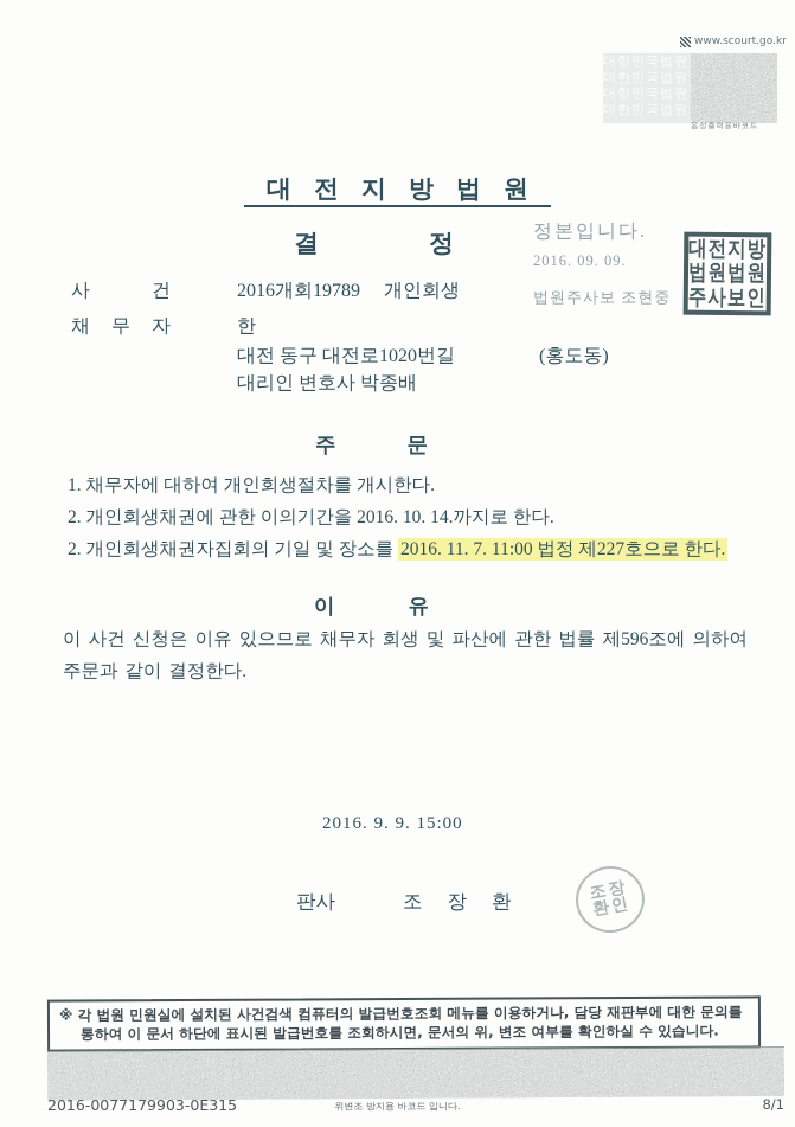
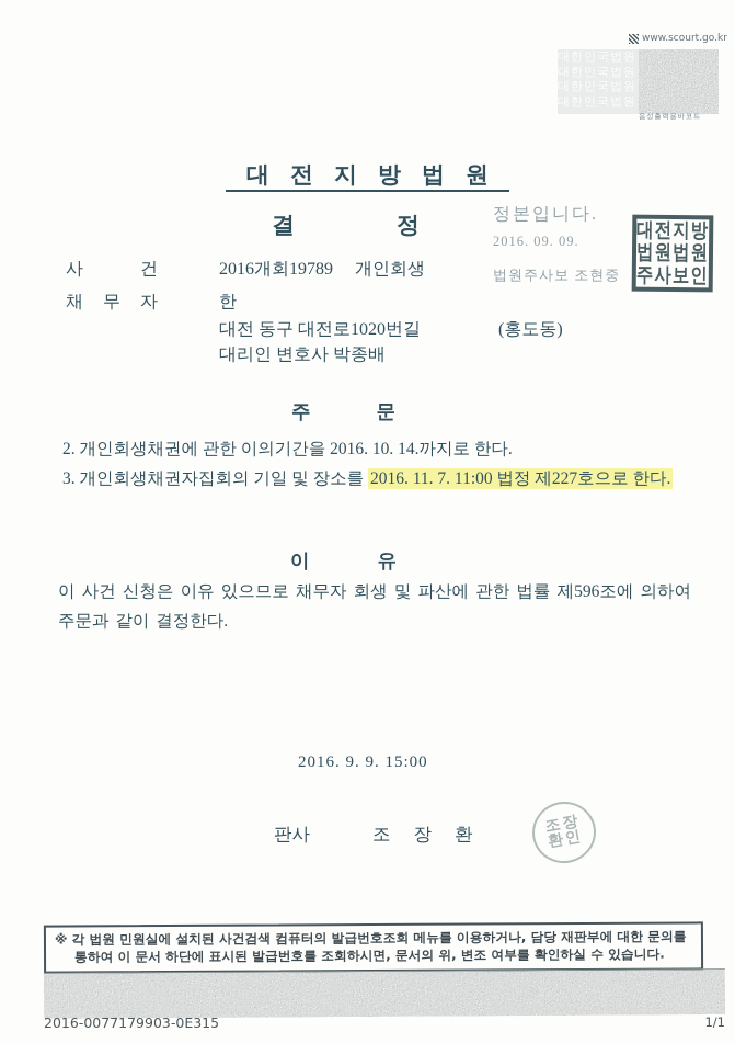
  www.scourt.go.kr
  음성출력용바코드
  대전지방법원
  결
  정
  정본입니다.
  2016. 09. 09.
  법원주사보 조현중
  대전지방
  법원법원
  주사보인
  사
  건
  2016개회19789 개인회생
  채
  무
  자
  한
  대전 동구 대전로1020번길
  (홍도동)
  대리인 변호사 박종배
  주
  문
- 1. 채무자에 대하여 개인회생절차를 개시한다.
  2. 개인회생채권에 관한 이의기간을 2016. 10. 14.까지로 한다.
- 2. 개인회생채권자집회의 기일 및 장소를 2016. 11. 7. 11:00 법정 제227호으로 한다.
+ 3. 개인회생채권자집회의 기일 및 장소를 2016. 11. 7. 11:00 법정 제227호으로 한다.
  이
  유
  이 사건 신청은 이유 있으므로 채무자 회생 및 파산에 관한 법률 제596조에 의하여 주문과 같이 결정한다.
  2016. 9. 9. 15:00
  판사
  조
  장
  환
  ※ 각 법원 민원실에 설치된 사건검색 컴퓨터의 발급번호조회 메뉴를 이용하거나, 담당 재판부에 대한 문의를 통하여 이 문서 하단에 표시된 발급번호를 조회하시면, 문서의 위, 변조 여부를 확인하실 수 있습니다.
  2016-0077179903-0E315
- 위변조 방지용 바코드 입니다.
- 8/1
+ 1/1
